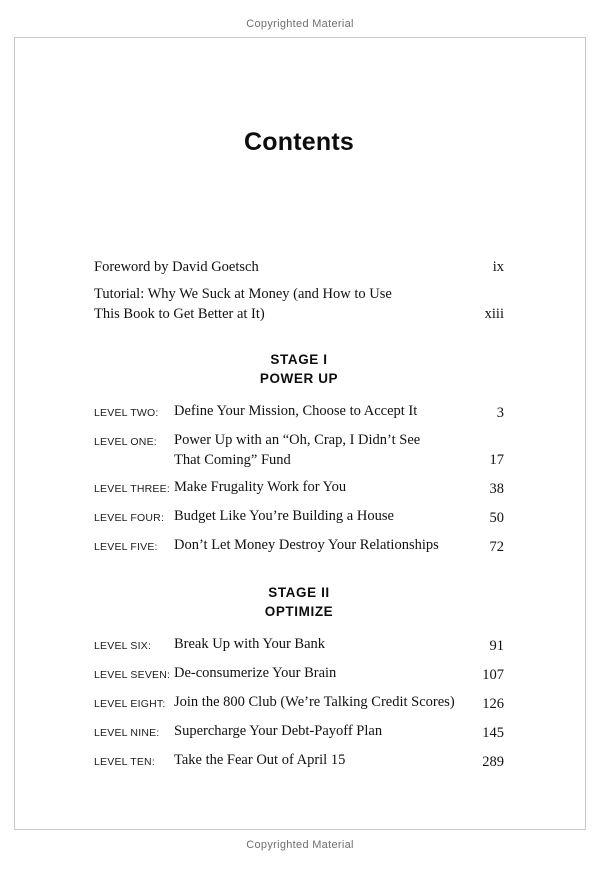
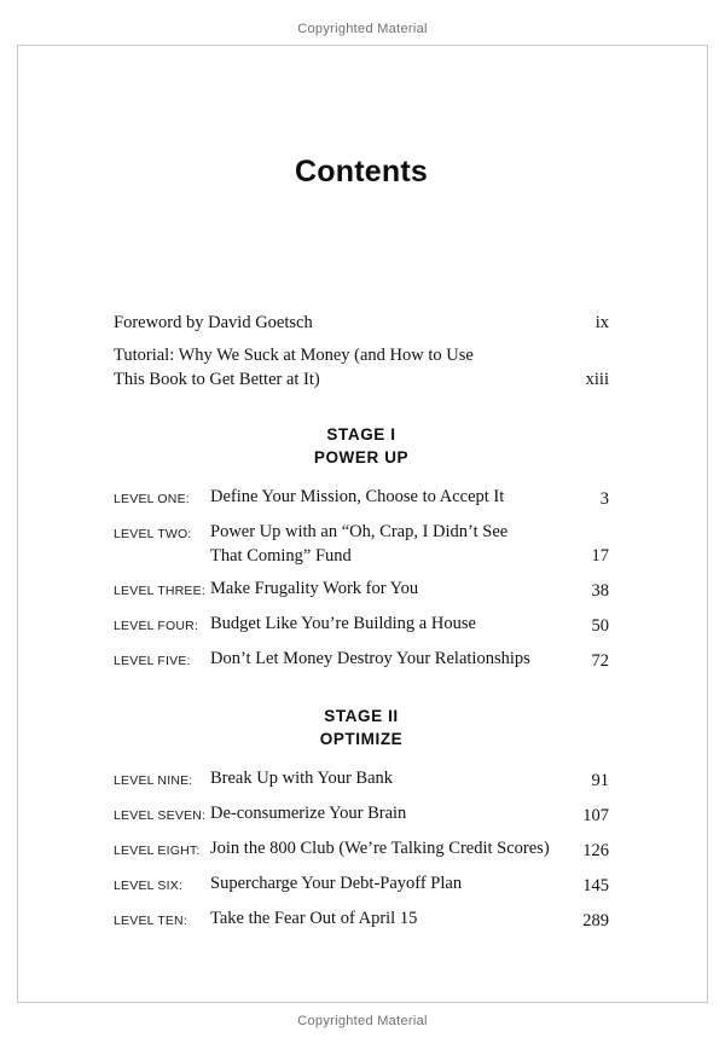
  Copyrighted Material
  Contents
  Foreword by David Goetsch
  ix
  Tutorial: Why We Suck at Money (and How to Use
  This Book to Get Better at It)
  xiii
  STAGE I
  POWER UP
- LEVEL TWO:
+ LEVEL ONE:
  Define Your Mission, Choose to Accept It
  3
- LEVEL ONE:
+ LEVEL TWO:
  Power Up with an “Oh, Crap, I Didn’t See
  That Coming” Fund
  17
  LEVEL THREE:
  Make Frugality Work for You
  38
  LEVEL FOUR:
  Budget Like You’re Building a House
  50
  LEVEL FIVE:
  Don’t Let Money Destroy Your Relationships
  72
  STAGE II
  OPTIMIZE
- LEVEL SIX:
+ LEVEL NINE:
  Break Up with Your Bank
  91
  LEVEL SEVEN:
  De-consumerize Your Brain
  107
  LEVEL EIGHT:
  Join the 800 Club (We’re Talking Credit Scores)
  126
- LEVEL NINE:
+ LEVEL SIX:
  Supercharge Your Debt-Payoff Plan
  145
  LEVEL TEN:
  Take the Fear Out of April 15
  289
  Copyrighted Material
